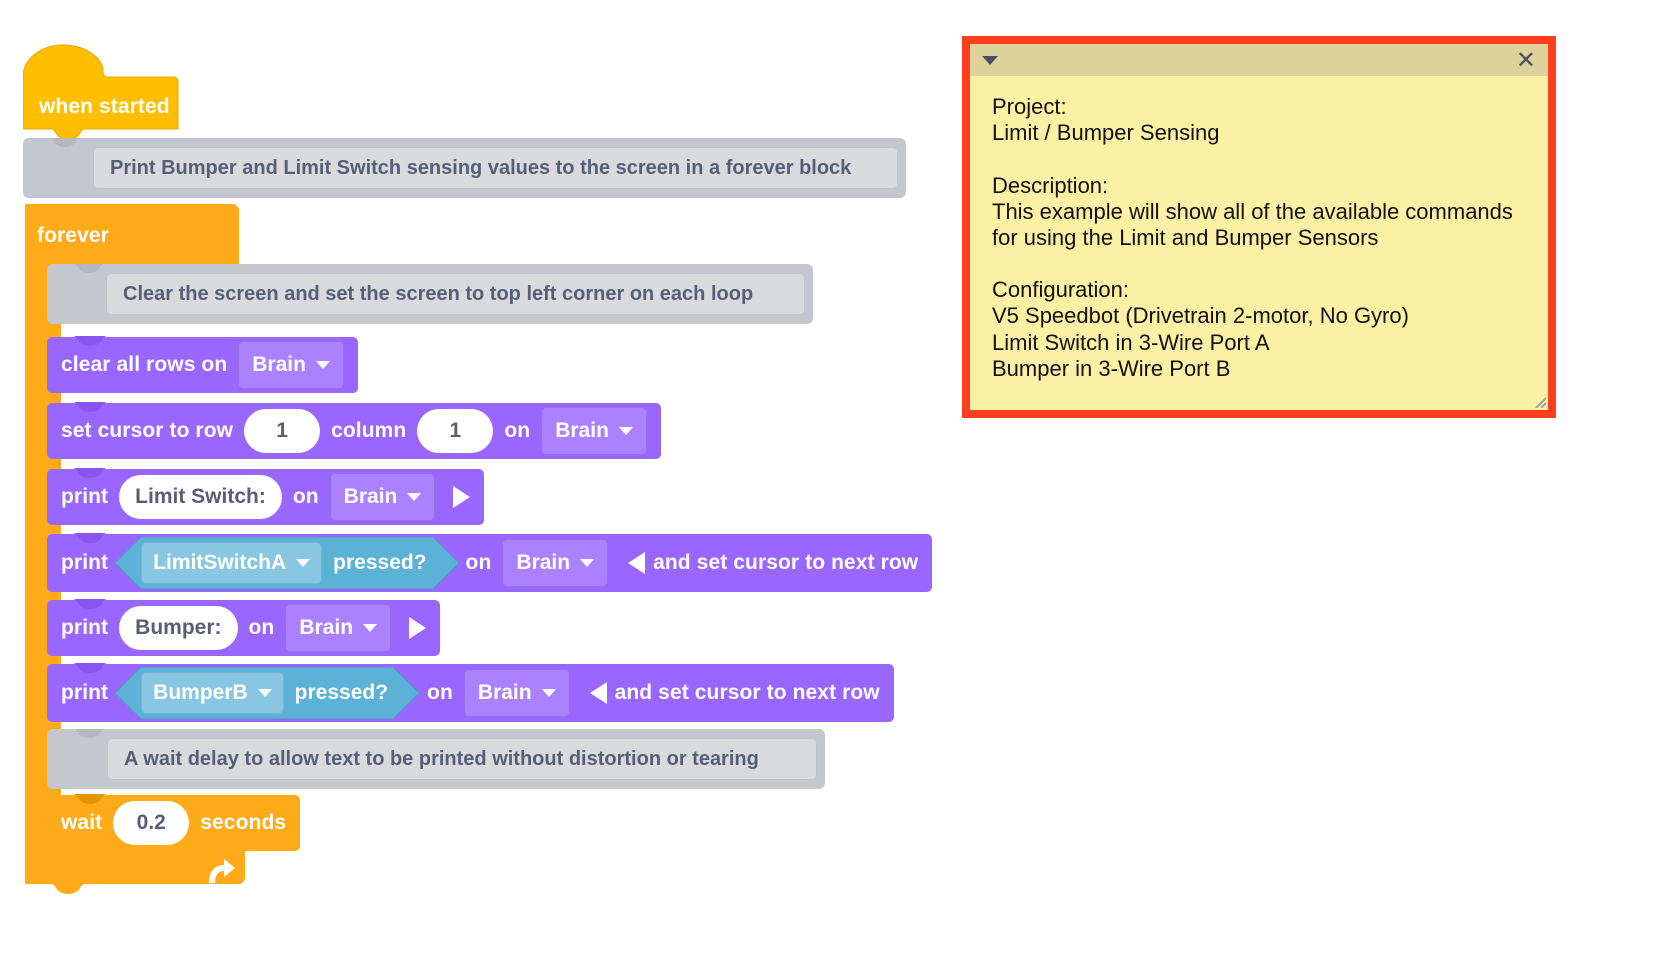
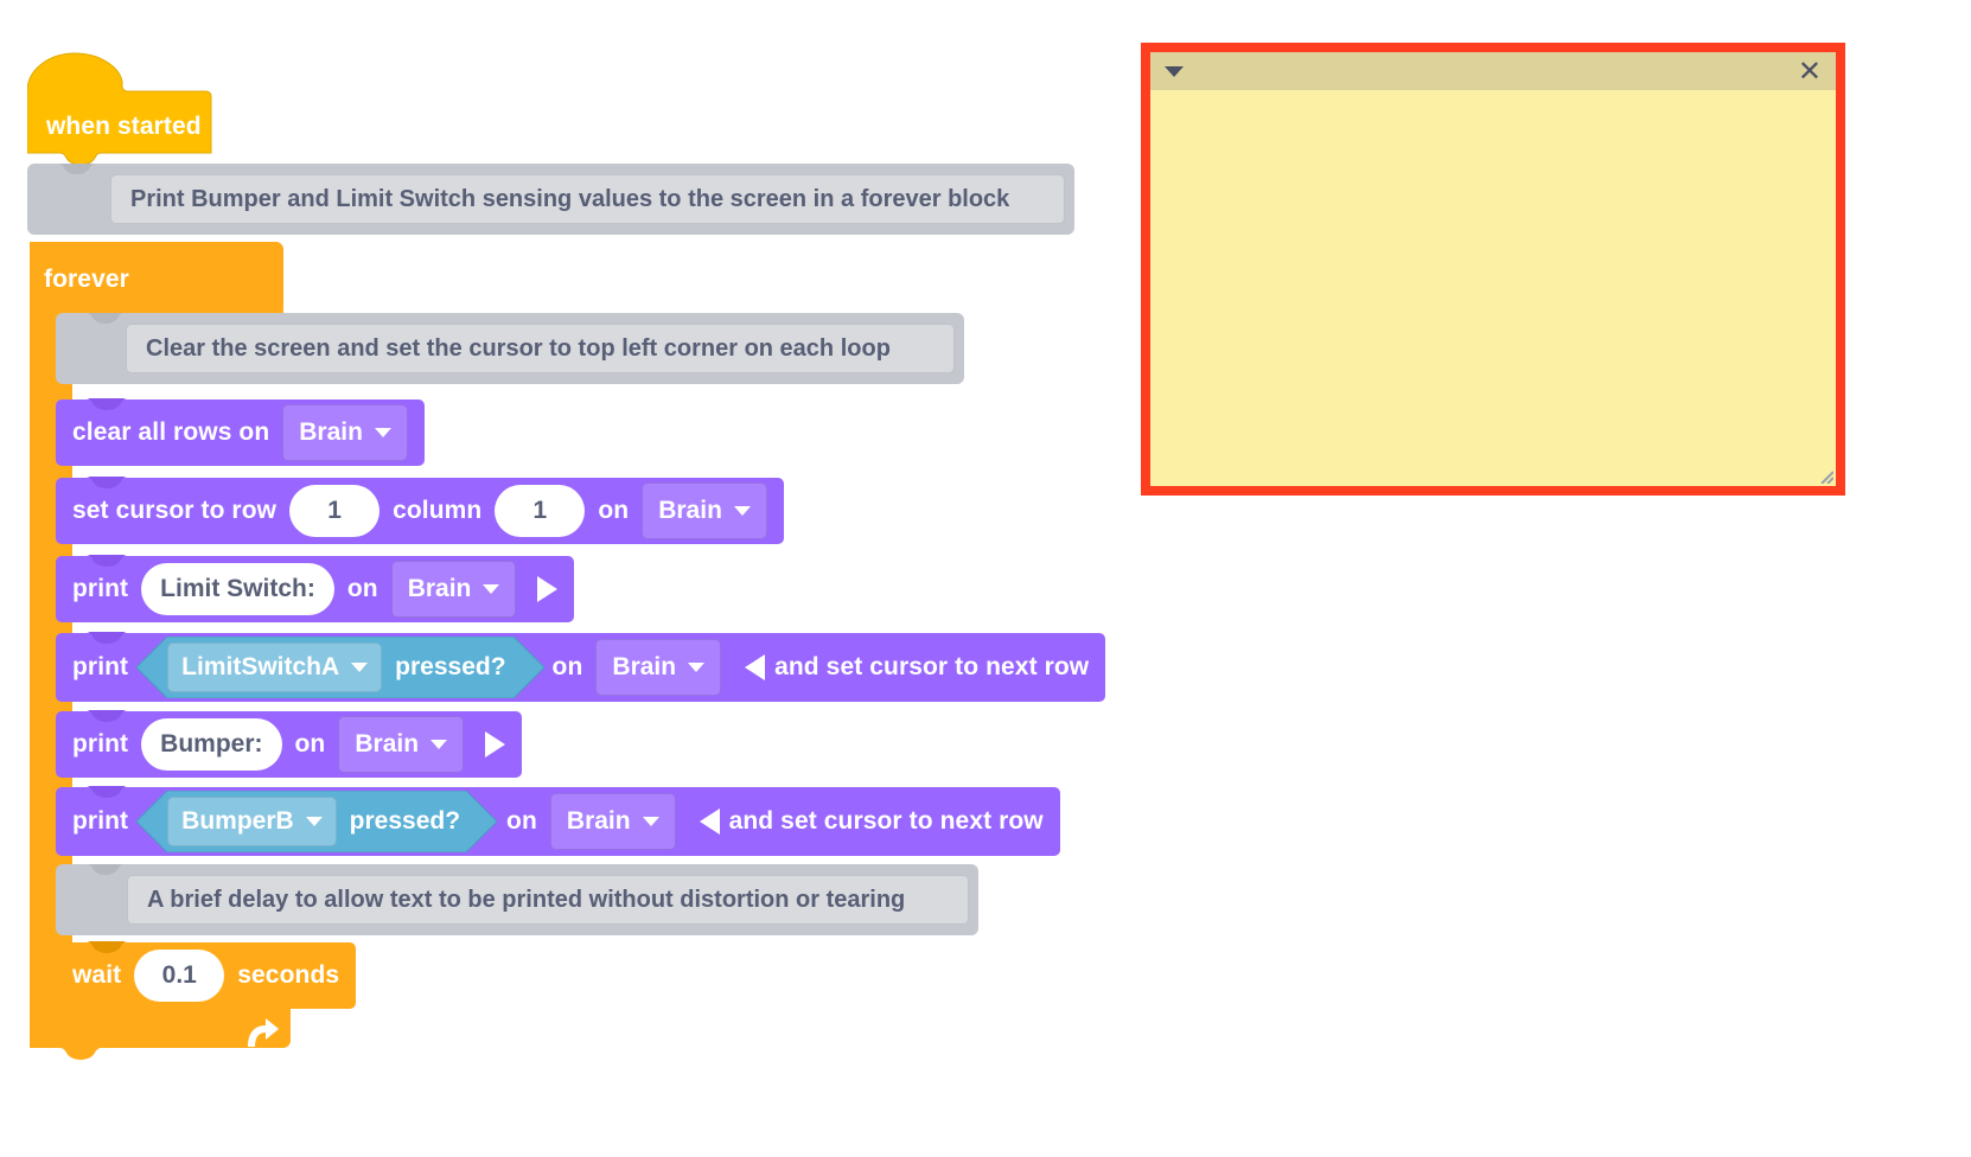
  when started
  Print Bumper and Limit Switch sensing values to the screen in a forever block
  forever
- Clear the screen and set the screen to top left corner on each loop
+ Clear the screen and set the cursor to top left corner on each loop
  clear all rows on
  Brain
  set cursor to row
  1
  column
  1
  on
  Brain
  print
  Limit Switch:
  on
  Brain
  print
  LimitSwitchA
  pressed?
  on
  Brain
  and set cursor to next row
  print
  Bumper:
  on
  Brain
  print
  BumperB
  pressed?
  on
  Brain
  and set cursor to next row
- A wait delay to allow text to be printed without distortion or tearing
+ A brief delay to allow text to be printed without distortion or tearing
  wait
- 0.2
+ 0.1
  seconds
  ✕
- Project:
- Limit / Bumper Sensing
- Description:
- This example will show all of the available commands
- for using the Limit and Bumper Sensors
- Configuration:
- V5 Speedbot (Drivetrain 2-motor, No Gyro)
- Limit Switch in 3-Wire Port A
- Bumper in 3-Wire Port B
